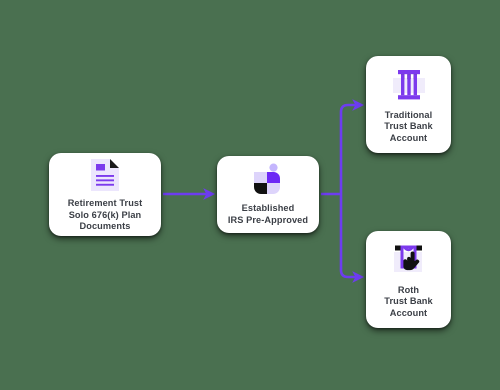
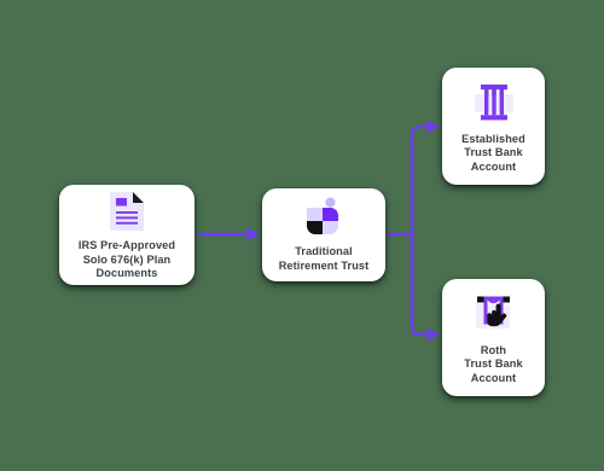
- Retirement Trust
+ IRS Pre-Approved
  Solo 676(k) Plan
  Documents
- Established
+ Traditional
- IRS Pre-Approved
+ Retirement Trust
- Traditional
+ Established
  Trust Bank
  Account
  Roth
  Trust Bank
  Account
